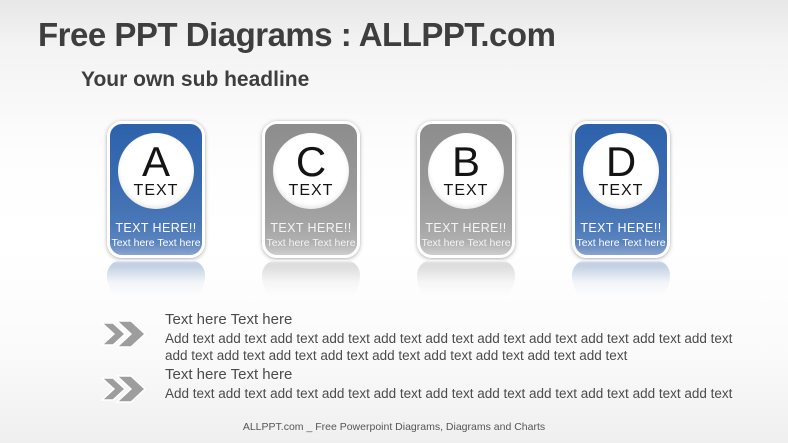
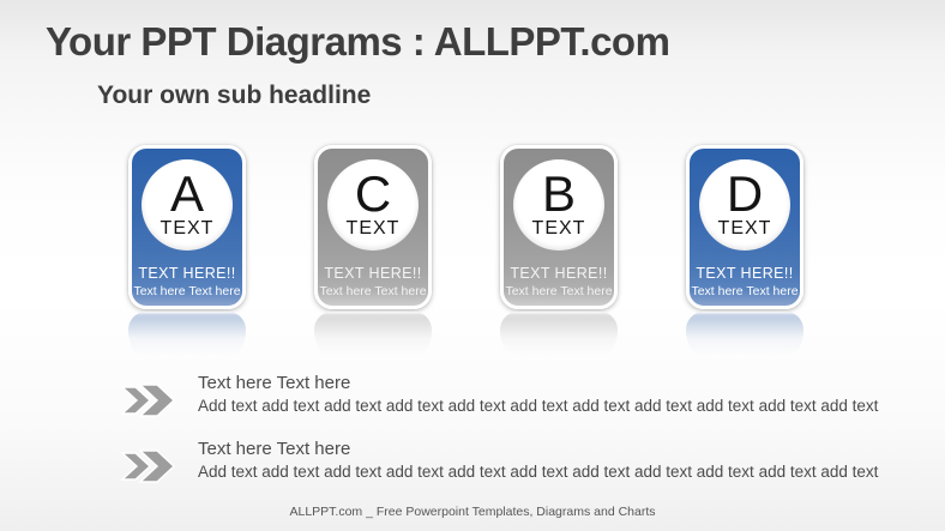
- Free PPT Diagrams : ALLPPT.com
+ Your PPT Diagrams : ALLPPT.com
  Your own sub headline
  A
  TEXT
  TEXT HERE!!
  Text here Text here
  C
  TEXT
  TEXT HERE!!
  Text here Text here
  B
  TEXT
  TEXT HERE!!
  Text here Text here
  D
  TEXT
  TEXT HERE!!
  Text here Text here
  Text here Text here
  Add text add text add text add text add text add text add text add text add text add text add text
- add text add text add text add text add text add text add text add text add text
  Text here Text here
  Add text add text add text add text add text add text add text add text add text add text add text
- ALLPPT.com _ Free Powerpoint Diagrams, Diagrams and Charts
+ ALLPPT.com _ Free Powerpoint Templates, Diagrams and Charts
